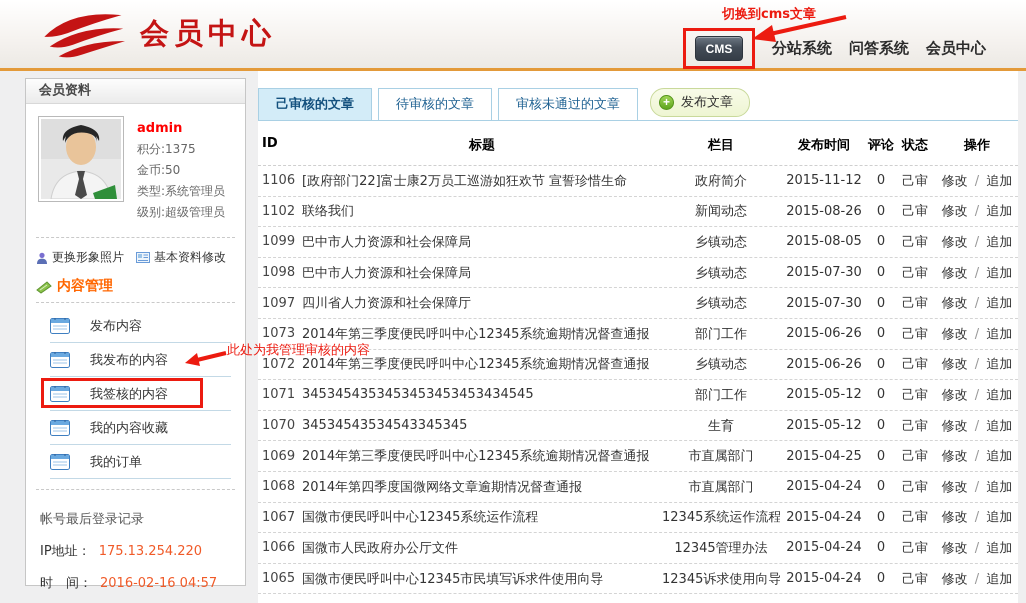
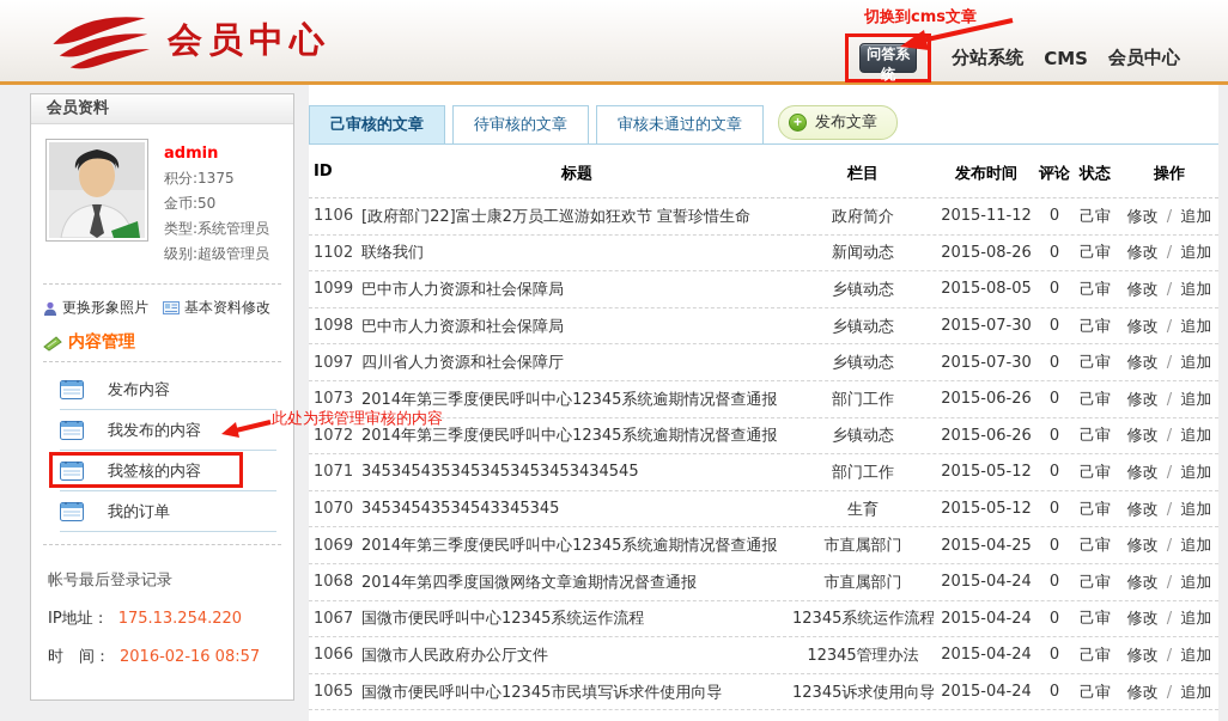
  会员中心
  切换到cms文章
- CMS
+ 问答系统
  分站系统
- 问答系统
+ CMS
  会员中心
  会员资料
  admin
  积分:1375
  金币:50
  类型:系统管理员
  级别:超级管理员
  更换形象照片
  基本资料修改
  内容管理
  发布内容
  我发布的内容
  我签核的内容
- 我的内容收藏
  我的订单
  帐号最后登录记录
  IP地址： 175.13.254.220
- 时 间： 2016-02-16 04:57
+ 时 间： 2016-02-16 08:57
  此处为我管理审核的内容
  己审核的文章
  待审核的文章
  审核未通过的文章
  +
  发布文章
  ID
  标题
  栏目
  发布时间
  评论
  状态
  操作
  1106
  [政府部门22]富士康2万员工巡游如狂欢节 宣誓珍惜生命
  政府简介
  2015-11-12
  0
  己审
  修改 / 追加
  1102
  联络我们
  新闻动态
  2015-08-26
  0
  己审
  修改 / 追加
  1099
  巴中市人力资源和社会保障局
  乡镇动态
  2015-08-05
  0
  己审
  修改 / 追加
  1098
  巴中市人力资源和社会保障局
  乡镇动态
  2015-07-30
  0
  己审
  修改 / 追加
  1097
  四川省人力资源和社会保障厅
  乡镇动态
  2015-07-30
  0
  己审
  修改 / 追加
  1073
  2014年第三季度便民呼叫中心12345系统逾期情况督查通报
  部门工作
  2015-06-26
  0
  己审
  修改 / 追加
  1072
  2014年第三季度便民呼叫中心12345系统逾期情况督查通报
  乡镇动态
  2015-06-26
  0
  己审
  修改 / 追加
  1071
  3453454353453453453453434545
  部门工作
  2015-05-12
  0
  己审
  修改 / 追加
  1070
  34534543534543345345
  生育
  2015-05-12
  0
  己审
  修改 / 追加
  1069
  2014年第三季度便民呼叫中心12345系统逾期情况督查通报
  市直属部门
  2015-04-25
  0
  己审
  修改 / 追加
  1068
  2014年第四季度国微网络文章逾期情况督查通报
  市直属部门
  2015-04-24
  0
  己审
  修改 / 追加
  1067
  国微市便民呼叫中心12345系统运作流程
  12345系统运作流程
  2015-04-24
  0
  己审
  修改 / 追加
  1066
  国微市人民政府办公厅文件
  12345管理办法
  2015-04-24
  0
  己审
  修改 / 追加
  1065
  国微市便民呼叫中心12345市民填写诉求件使用向导
  12345诉求使用向导
  2015-04-24
  0
  己审
  修改 / 追加
